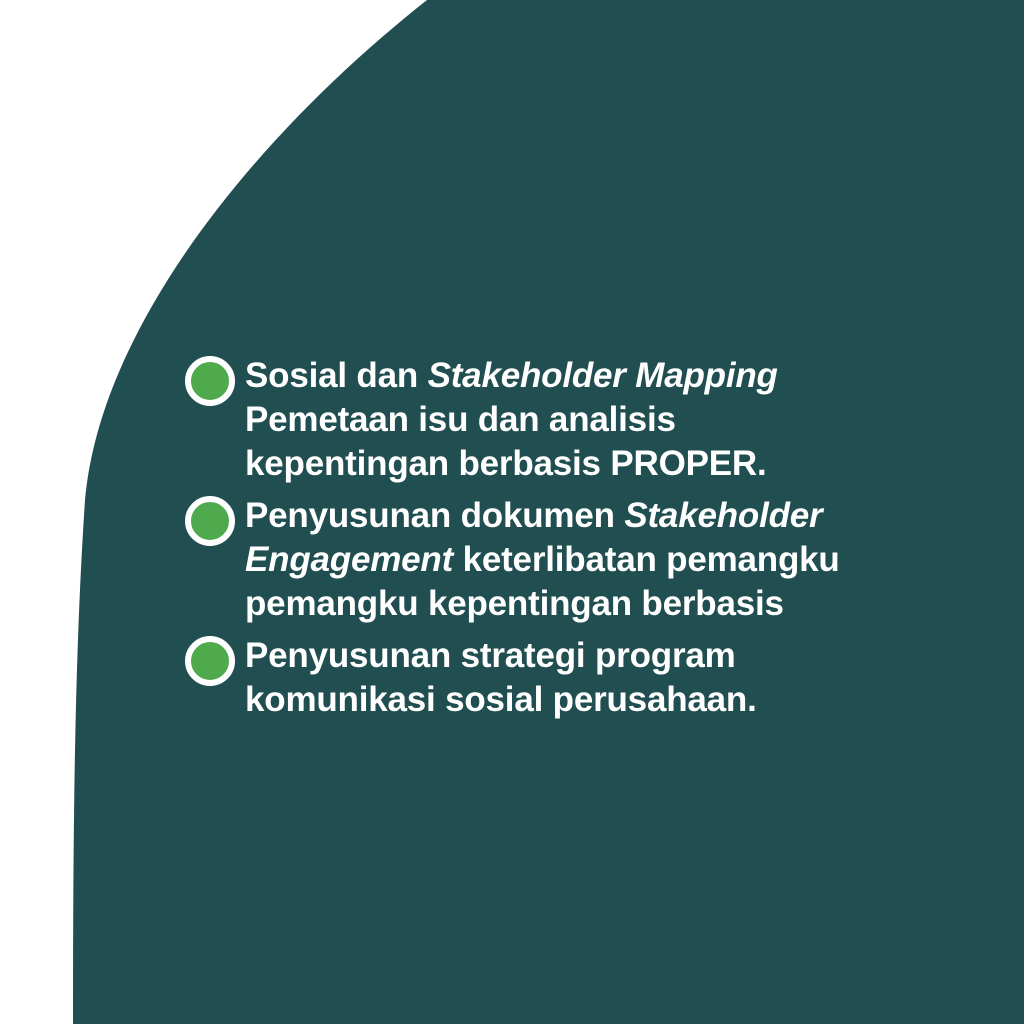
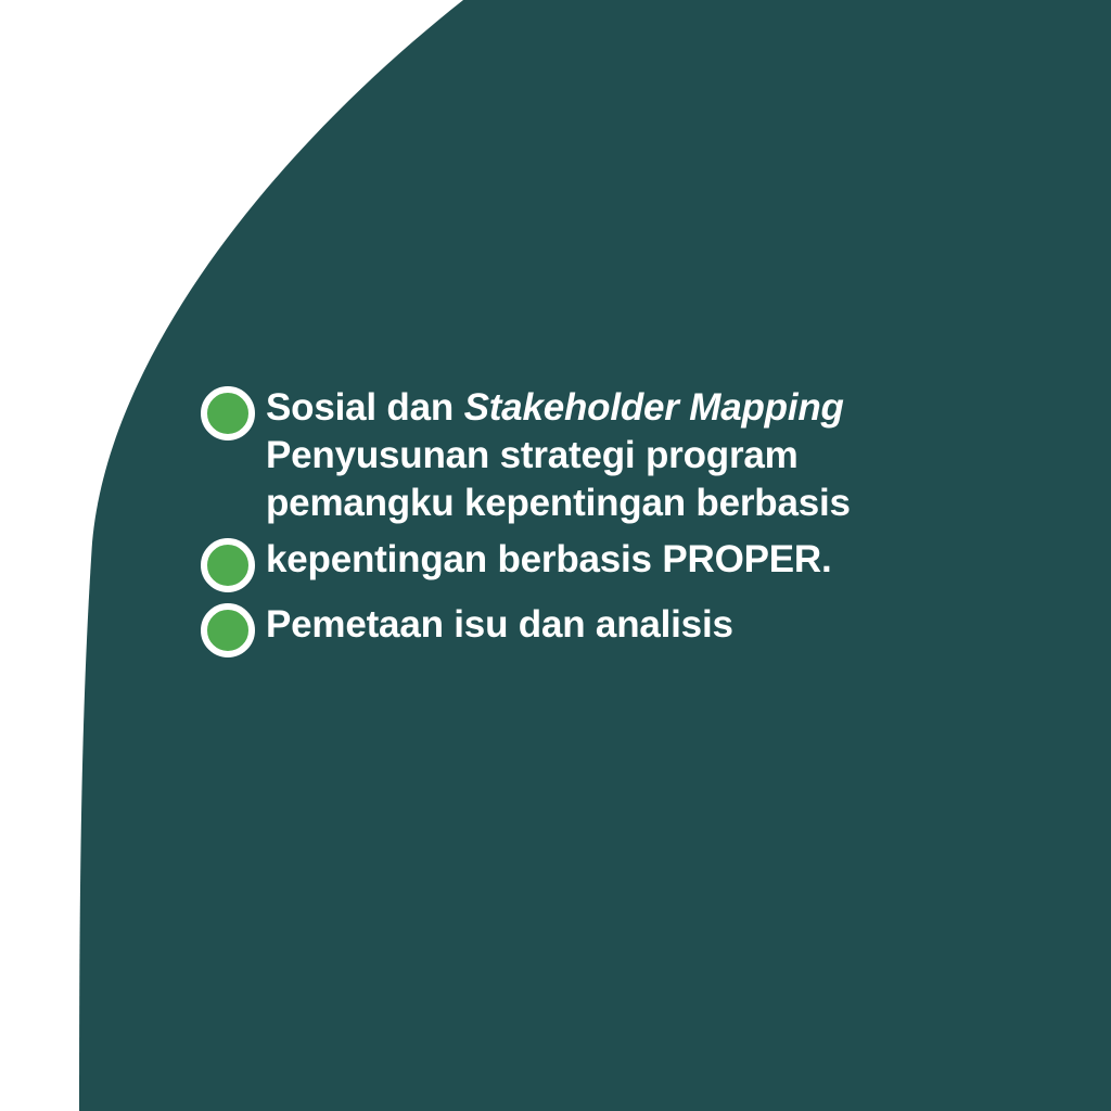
  Sosial dan Stakeholder Mapping
- Pemetaan isu dan analisis
+ Penyusunan strategi program
- kepentingan berbasis PROPER.
+ pemangku kepentingan berbasis
- Penyusunan dokumen Stakeholder
- Engagement keterlibatan pemangku
- pemangku kepentingan berbasis
+ kepentingan berbasis PROPER.
- Penyusunan strategi program
+ Pemetaan isu dan analisis
- komunikasi sosial perusahaan.
